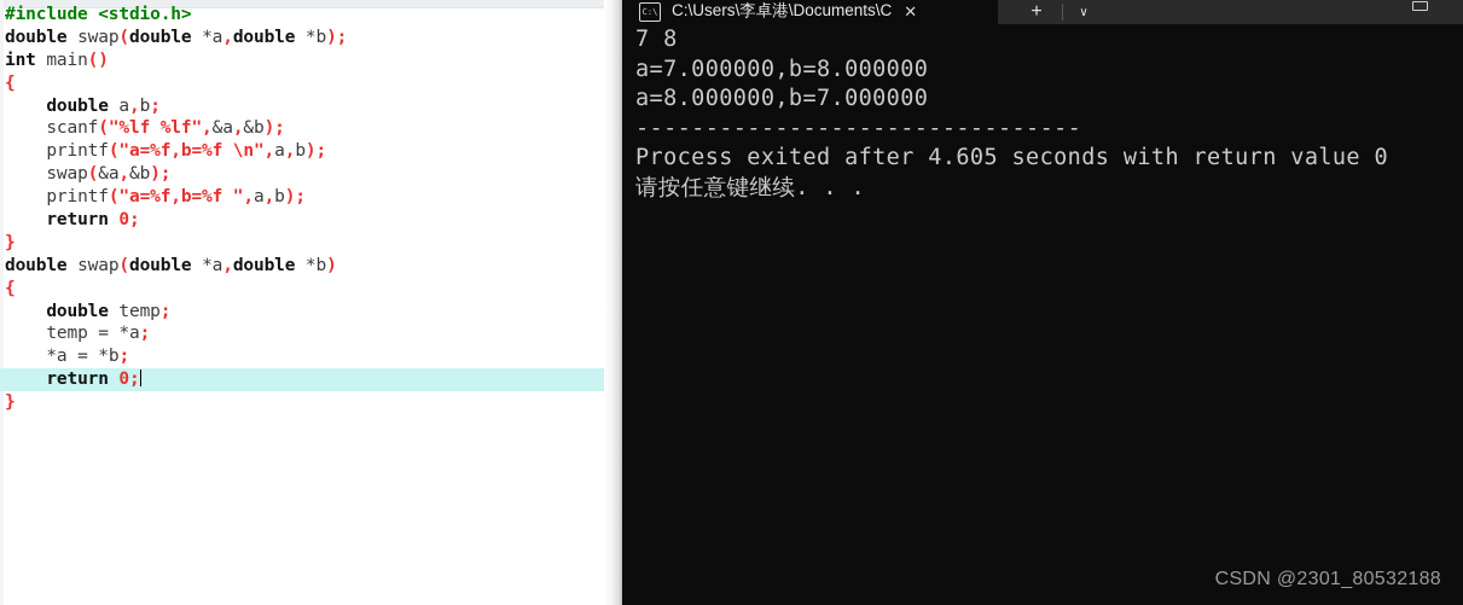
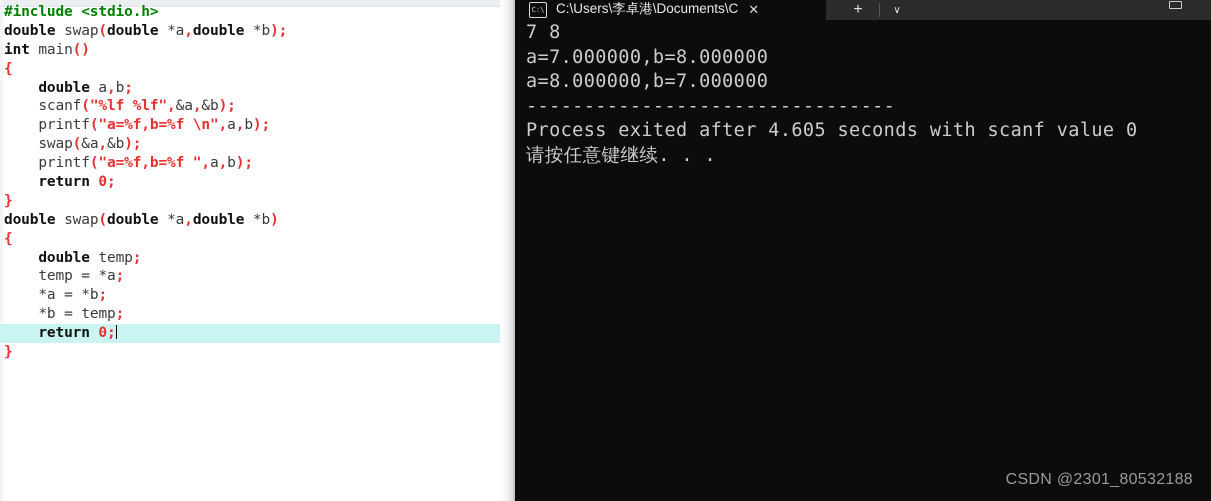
  #include <stdio.h>
  double swap(double *a,double *b);
  int main()
  {
  double a,b;
  scanf("%lf %lf",&a,&b);
  printf("a=%f,b=%f \n",a,b);
  swap(&a,&b);
  printf("a=%f,b=%f ",a,b);
  return 0;
  }
  double swap(double *a,double *b)
  {
  double temp;
  temp = *a;
  *a = *b;
+ *b = temp;
  return 0;
  }
  C:\
  C:\Users\李卓港\Documents\C
  ✕
  +
  ∨
  7 8
  a=7.000000,b=8.000000
  a=8.000000,b=7.000000
  --------------------------------
- Process exited after 4.605 seconds with return value 0
+ Process exited after 4.605 seconds with scanf value 0
  请按任意键继续. . .
  CSDN @2301_80532188
